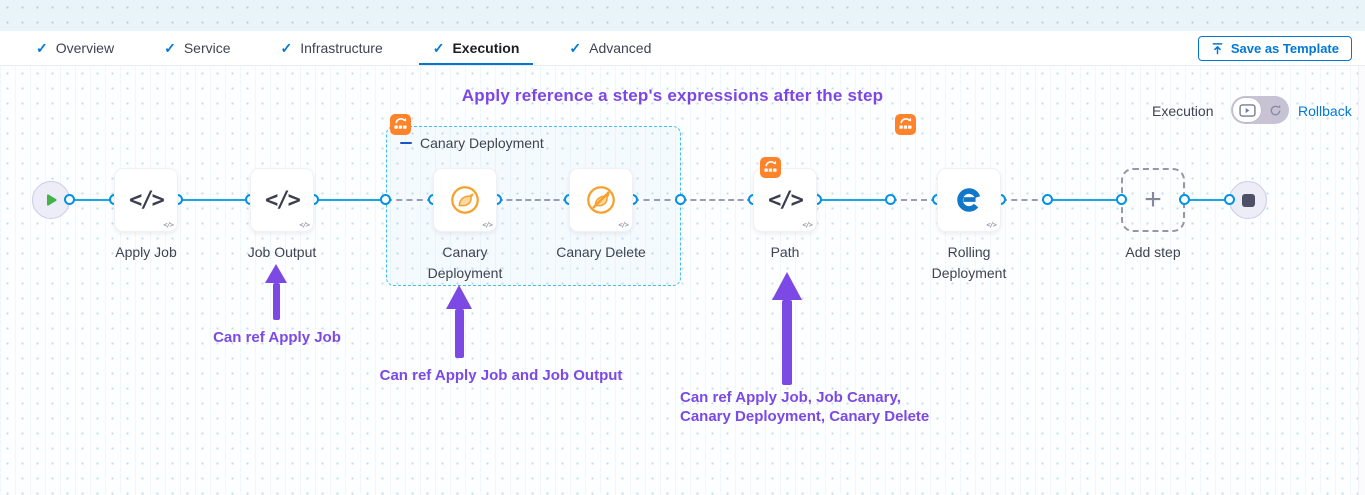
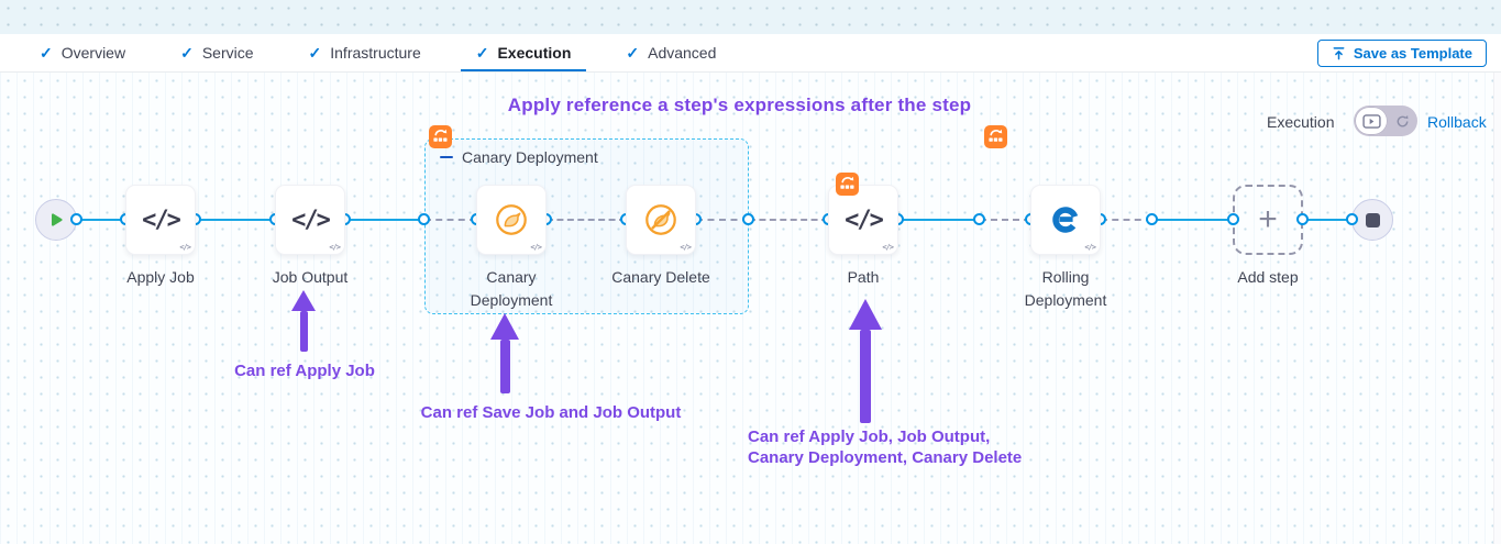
  ✓
  Overview
  ✓
  Service
  ✓
  Infrastructure
  ✓
  Execution
  ✓
  Advanced
  Save as Template
  Apply reference a step's expressions after the step
  Execution
  Rollback
  Canary Deployment
  </>
  </>
  </>
  </>
  </>
  </>
  </>
  </>
  </>
  +
  Apply Job
  Job Output
  Canary Deployment
  Canary Delete
  Path
  Rolling Deployment
  Add step
  Can ref Apply Job
- Can ref Apply Job and Job Output
+ Can ref Save Job and Job Output
- Can ref Apply Job, Job Canary,
+ Can ref Apply Job, Job Output,
  Canary Deployment, Canary Delete
